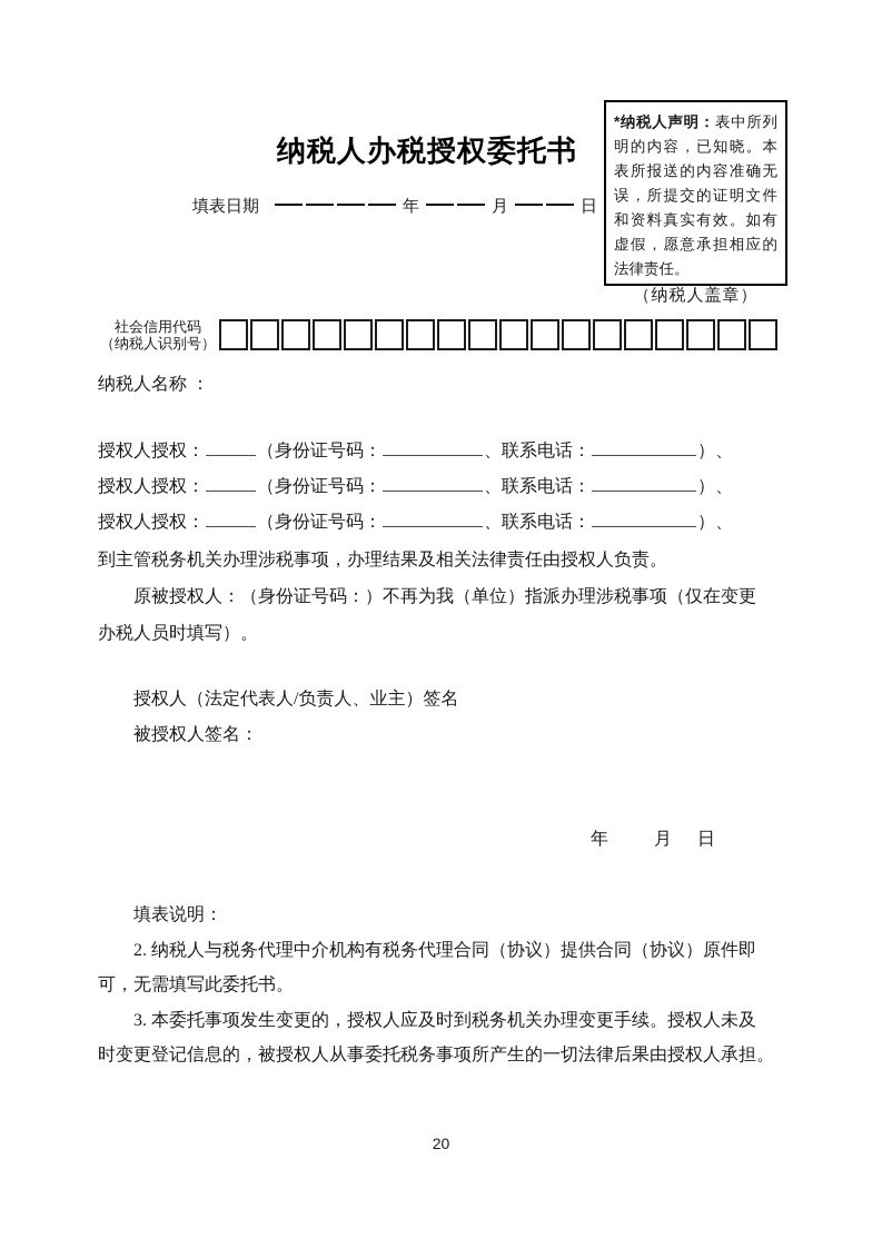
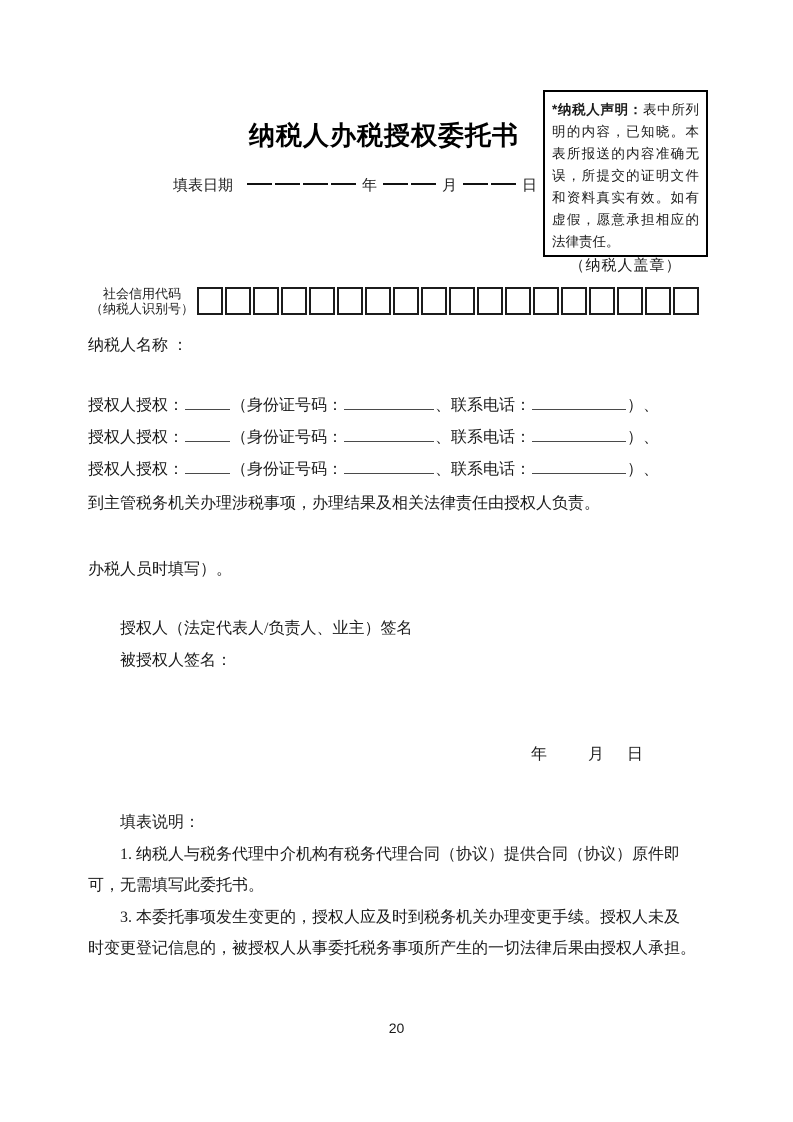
  *纳税人声明：表中所列明的内容，已知晓。本表所报送的内容准确无误，所提交的证明文件和资料真实有效。如有虚假，愿意承担相应的法律责任。
  （纳税人盖章）
  纳税人办税授权委托书
  填表日期
  年
  月
  日
  社会信用代码
  （纳税人识别号）
  纳税人名称 ：
  授权人授权： （身份证号码： 、联系电话： ）、
  授权人授权： （身份证号码： 、联系电话： ）、
  授权人授权： （身份证号码： 、联系电话： ）、
  到主管税务机关办理涉税事项，办理结果及相关法律责任由授权人负责。
- 原被授权人：（身份证号码：）不再为我（单位）指派办理涉税事项（仅在变更
  办税人员时填写）。
  授权人（法定代表人/负责人、业主）签名
  被授权人签名：
  年 月 日
  填表说明：
- 2. 纳税人与税务代理中介机构有税务代理合同（协议）提供合同（协议）原件即
+ 1. 纳税人与税务代理中介机构有税务代理合同（协议）提供合同（协议）原件即
  可，无需填写此委托书。
  3. 本委托事项发生变更的，授权人应及时到税务机关办理变更手续。授权人未及
  时变更登记信息的，被授权人从事委托税务事项所产生的一切法律后果由授权人承担。
  20
